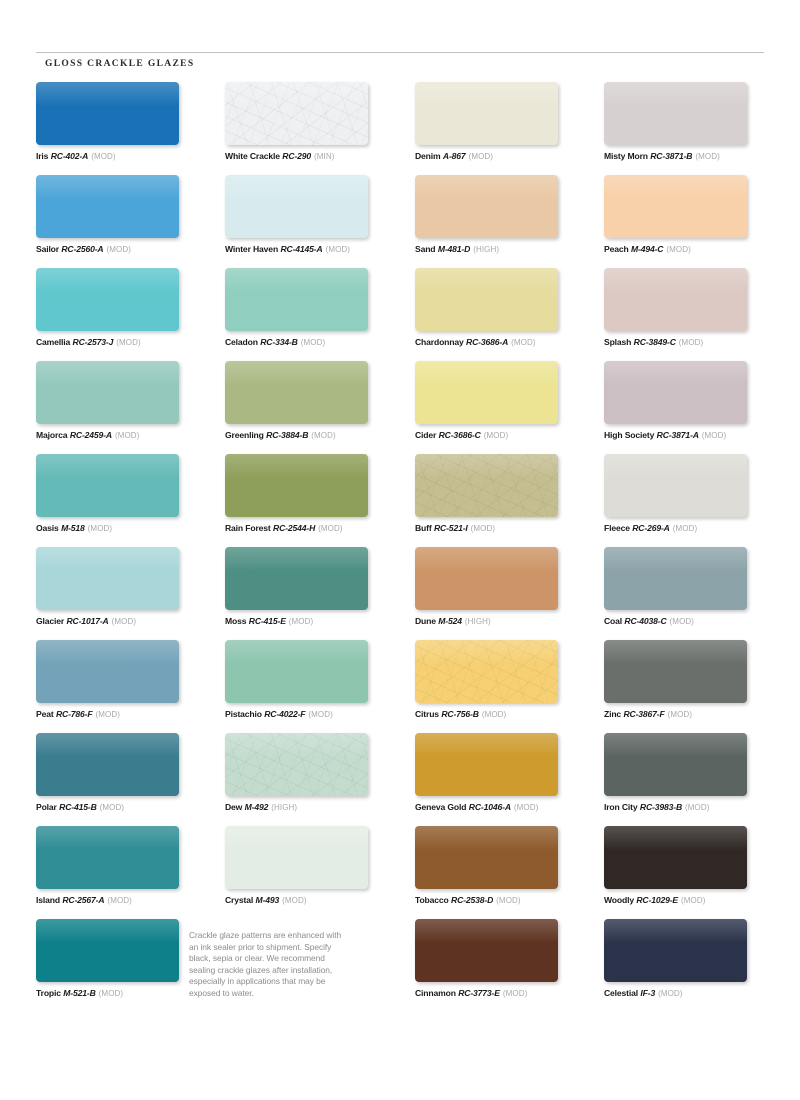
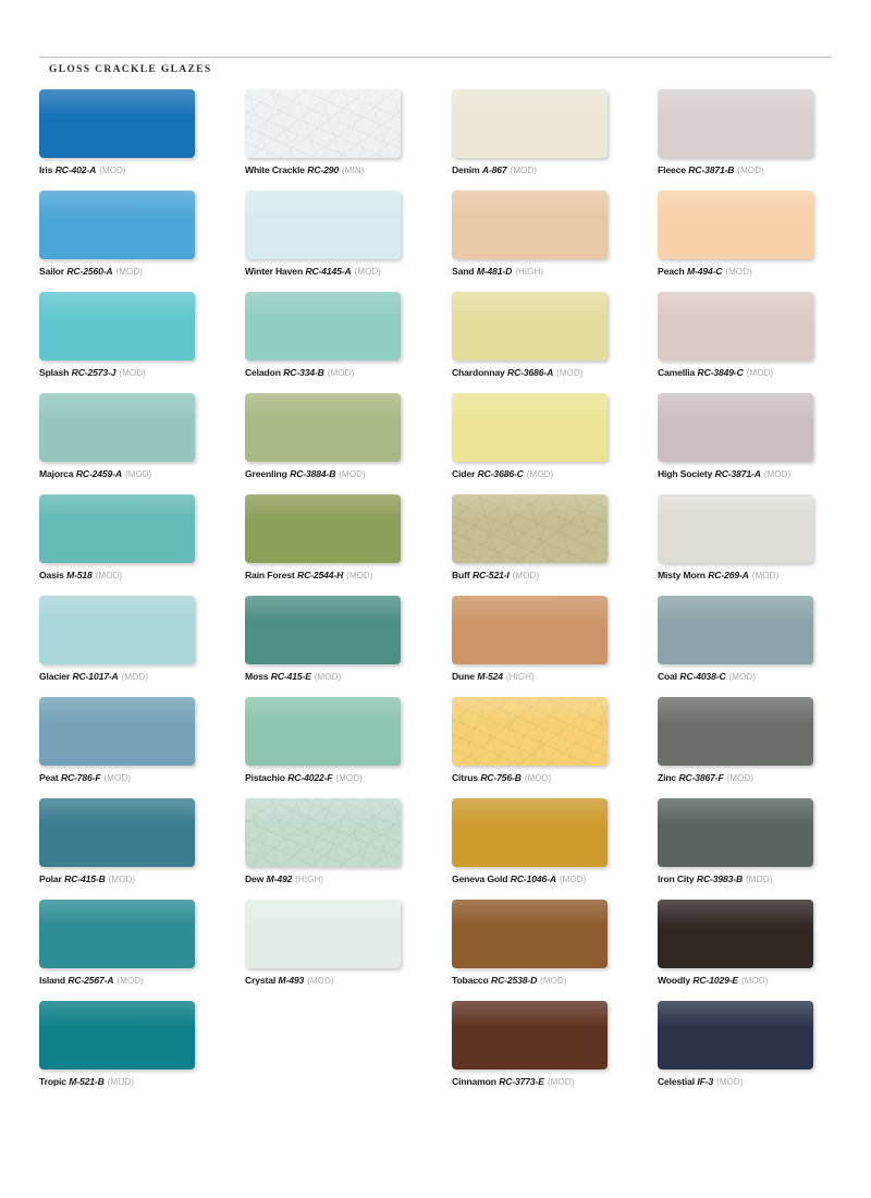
  GLOSS CRACKLE GLAZES
  Iris RC-402-A (MOD)
  Sailor RC-2560-A (MOD)
- Camellia RC-2573-J (MOD)
+ Splash RC-2573-J (MOD)
  Majorca RC-2459-A (MOD)
  Oasis M-518 (MOD)
  Glacier RC-1017-A (MOD)
  Peat RC-786-F (MOD)
  Polar RC-415-B (MOD)
  Island RC-2567-A (MOD)
  Tropic M-521-B (MOD)
  White Crackle RC-290 (MIN)
  Winter Haven RC-4145-A (MOD)
  Celadon RC-334-B (MOD)
  Greenling RC-3884-B (MOD)
  Rain Forest RC-2544-H (MOD)
  Moss RC-415-E (MOD)
  Pistachio RC-4022-F (MOD)
  Dew M-492 (HIGH)
  Crystal M-493 (MOD)
  Denim A-867 (MOD)
  Sand M-481-D (HIGH)
  Chardonnay RC-3686-A (MOD)
  Cider RC-3686-C (MOD)
  Buff RC-521-I (MOD)
  Dune M-524 (HIGH)
  Citrus RC-756-B (MOD)
  Geneva Gold RC-1046-A (MOD)
  Tobacco RC-2538-D (MOD)
  Cinnamon RC-3773-E (MOD)
- Misty Morn RC-3871-B (MOD)
+ Fleece RC-3871-B (MOD)
  Peach M-494-C (MOD)
- Splash RC-3849-C (MOD)
+ Camellia RC-3849-C (MOD)
  High Society RC-3871-A (MOD)
- Fleece RC-269-A (MOD)
+ Misty Morn RC-269-A (MOD)
  Coal RC-4038-C (MOD)
  Zinc RC-3867-F (MOD)
  Iron City RC-3983-B (MOD)
  Woodly RC-1029-E (MOD)
  Celestial IF-3 (MOD)
- Crackle glaze patterns are enhanced with an ink sealer prior to shipment. Specify black, sepia or clear. We recommend sealing crackle glazes after installation, especially in applications that may be exposed to water.
